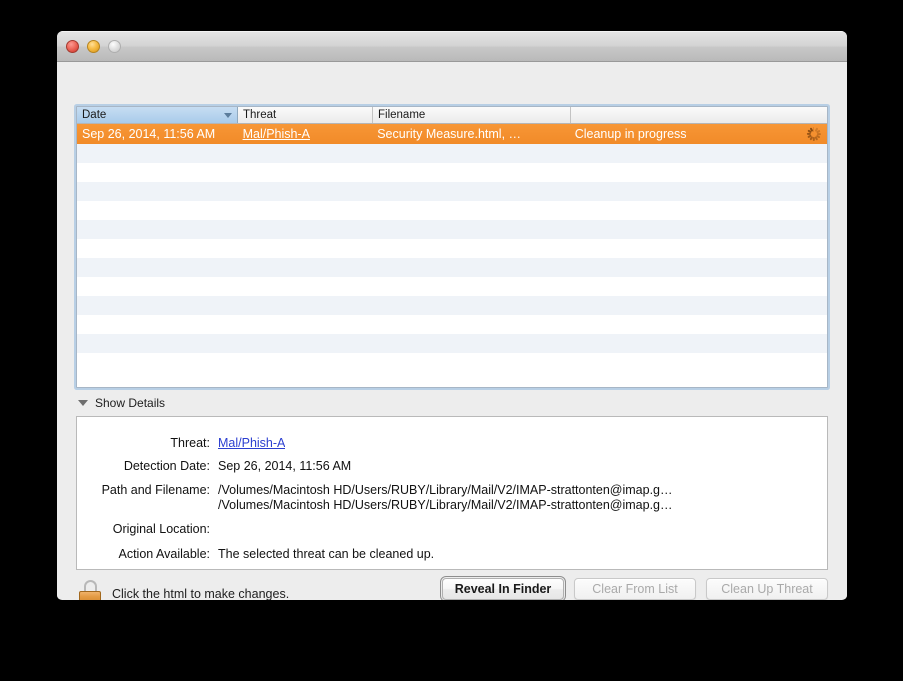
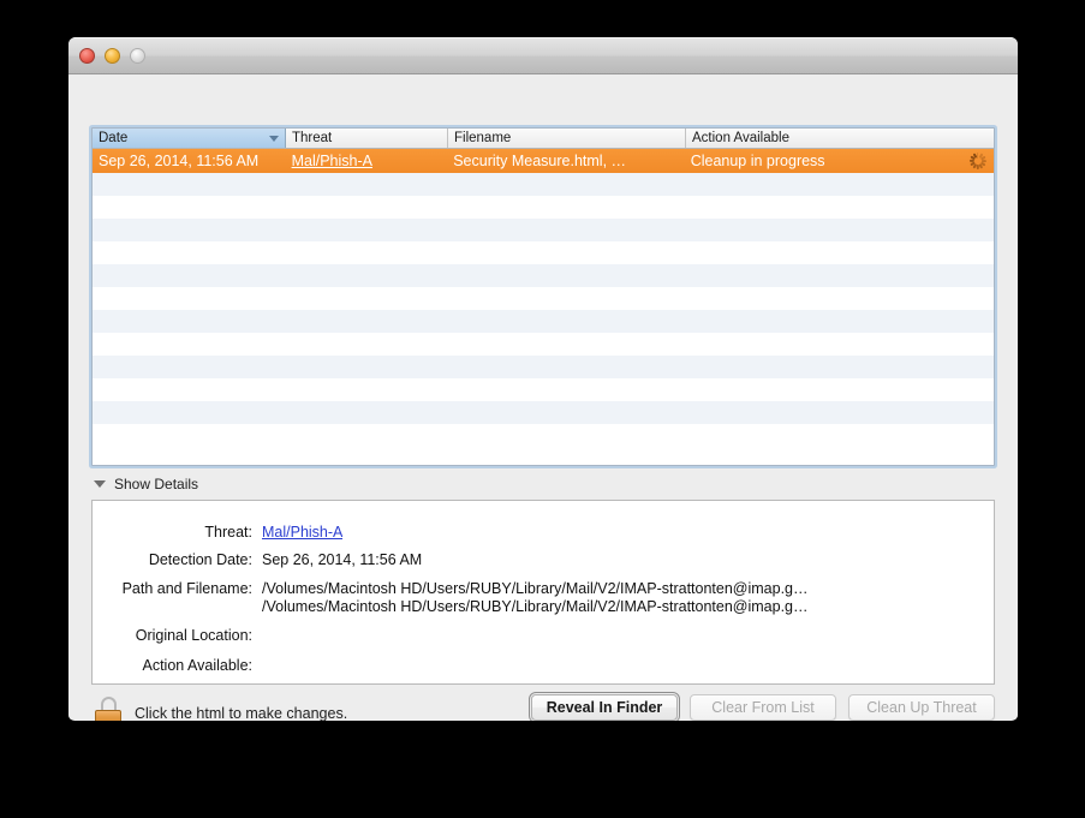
  Date
  Threat
  Filename
+ Action Available
  Sep 26, 2014, 11:56 AM
  Mal/Phish-A
  Security Measure.html, …
  Cleanup in progress
  Show Details
  Threat:
  Mal/Phish-A
  Detection Date:
  Sep 26, 2014, 11:56 AM
  Path and Filename:
  /Volumes/Macintosh HD/Users/RUBY/Library/Mail/V2/IMAP-strattonten@imap.g…
  /Volumes/Macintosh HD/Users/RUBY/Library/Mail/V2/IMAP-strattonten@imap.g…
  Original Location:
  Action Available:
- The selected threat can be cleaned up.
  Click the html to make changes.
  Reveal In Finder
  Clear From List
  Clean Up Threat
